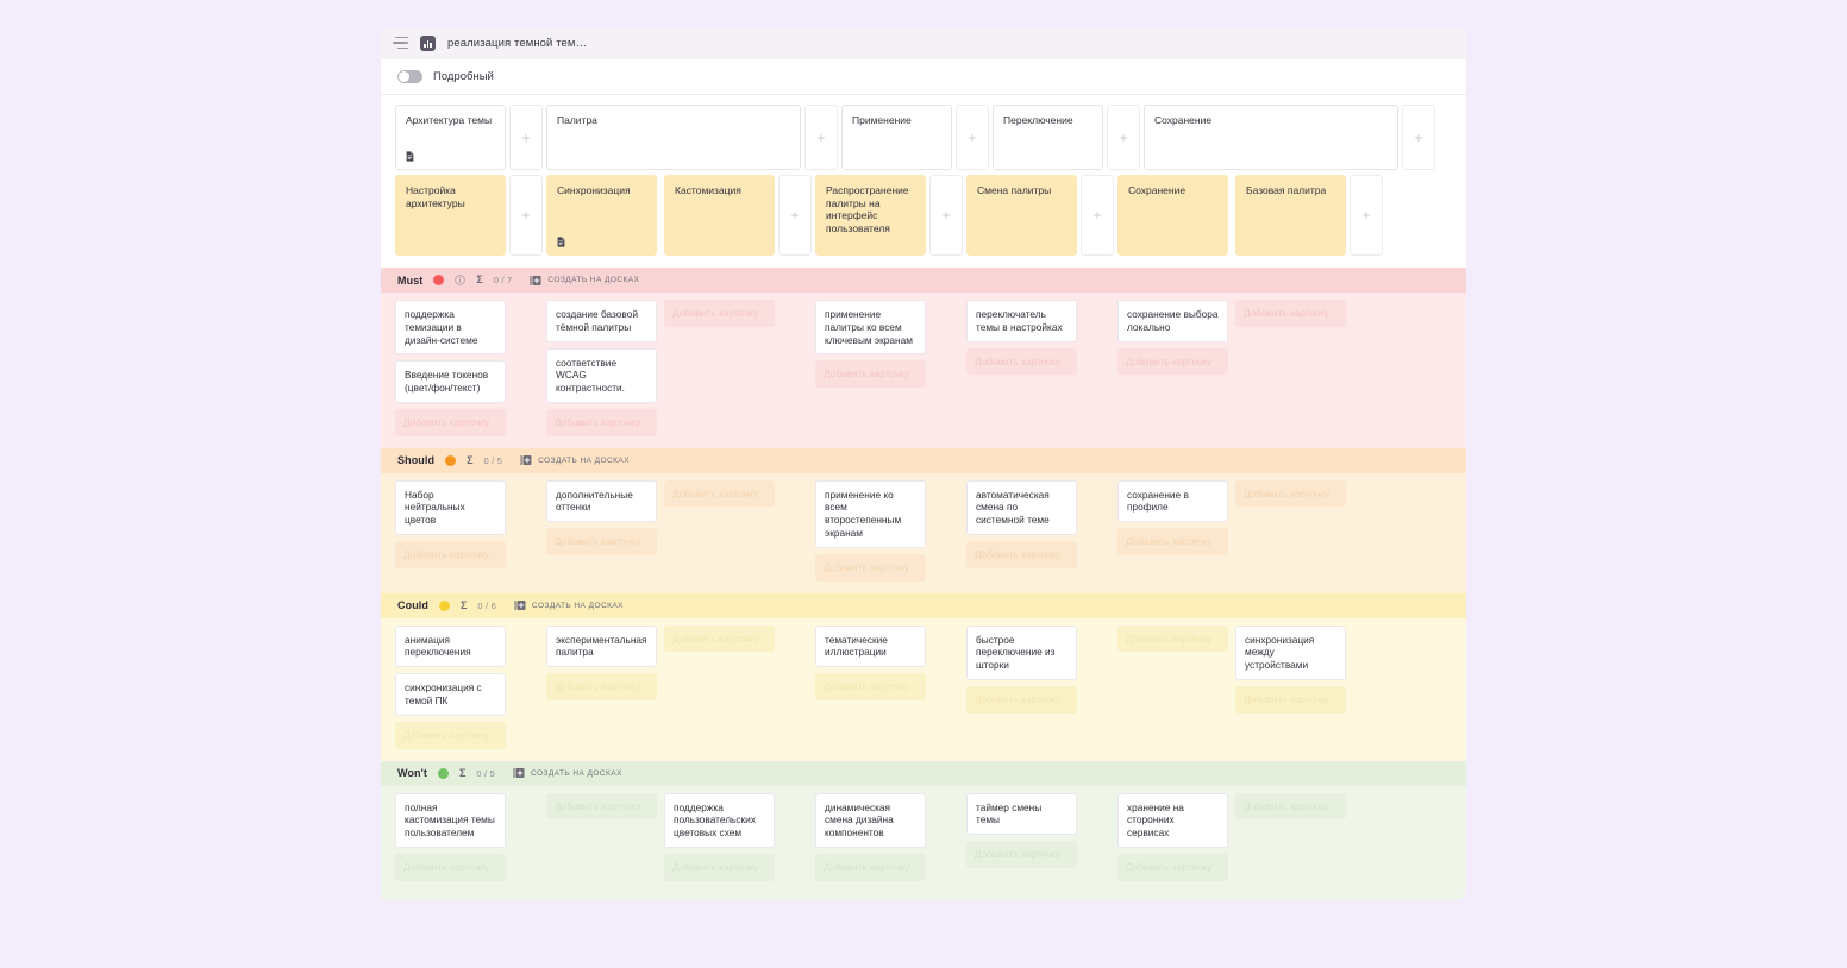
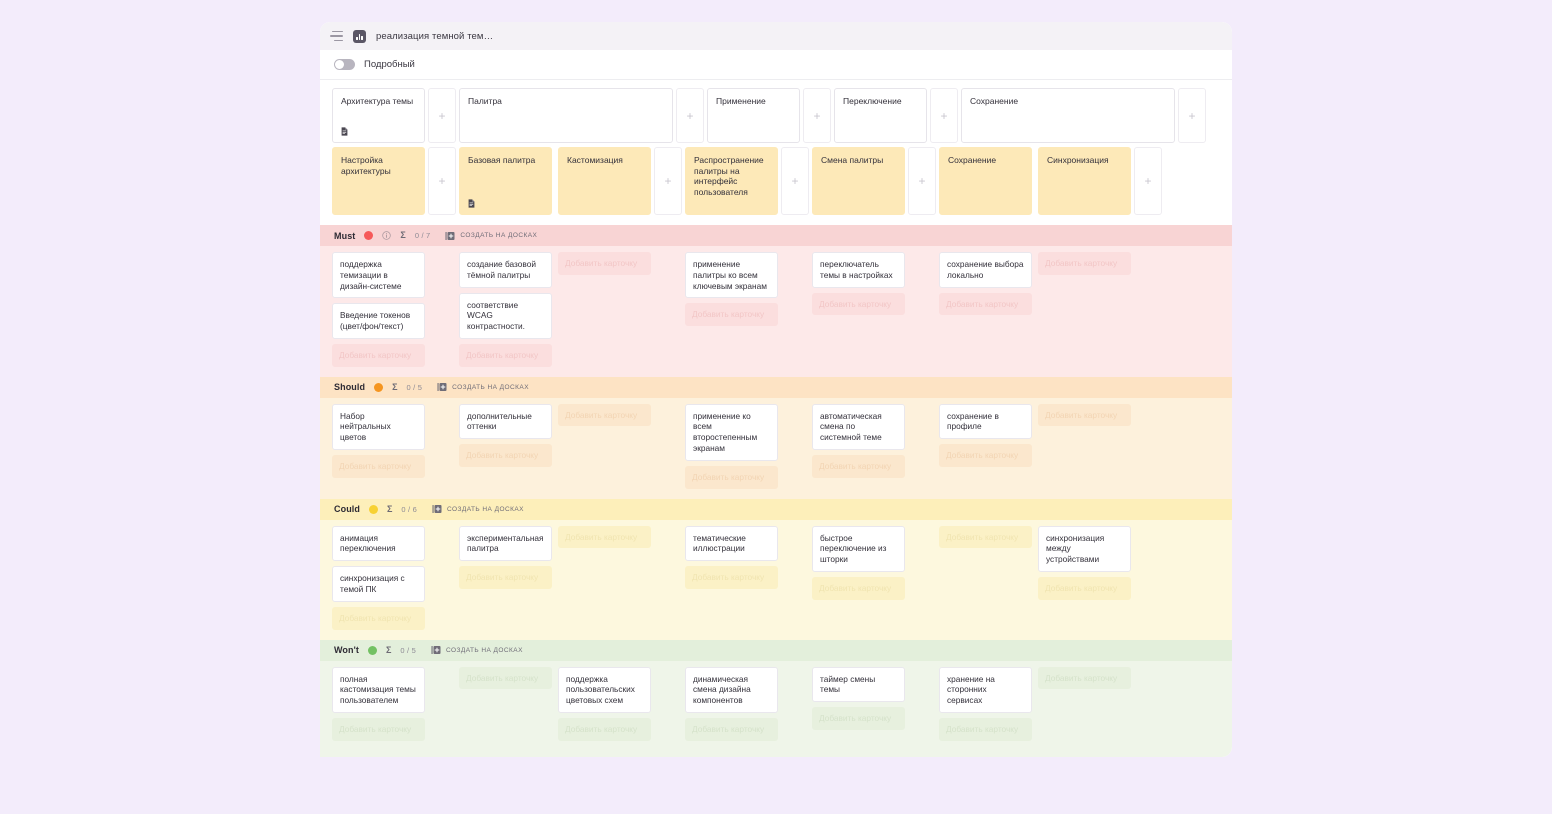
  реализация темной тем…
  Подробный
  Архитектура темы
  +
  Палитра
  +
  Применение
  +
  Переключение
  +
  Сохранение
  +
  Настройка архитектуры
  +
- Синхронизация
+ Базовая палитра
  Кастомизация
  +
  Распространение палитры на интерфейс пользователя
  +
  Смена палитры
  +
  Сохранение
- Базовая палитра
+ Синхронизация
  +
  Must
  Σ
  0 / 7
  поддержка темизации в дизайн-системе
  Введение токенов (цвет/фон/текст)
  создание базовой тёмной палитры
  соответствие WCAG контрастности.
  применение палитры ко всем ключевым экранам
  переключатель темы в настройках
  сохранение выбора локально
  Should
  Σ
  0 / 5
  Набор нейтральных цветов
  Добавить карточку
  дополнительные оттенки
  Добавить карточку
  Добавить карточку
  применение ко всем второстепенным экранам
  Добавить карточку
  автоматическая смена по системной теме
  Добавить карточку
  сохранение в профиле
  Добавить карточку
  Добавить карточку
  Could
  Σ
  0 / 6
  анимация переключения
  синхронизация с темой ПК
  экспериментальная палитра
  тематические иллюстрации
  быстрое переключение из шторки
  синхронизация между устройствами
  Won't
  Σ
  0 / 5
  полная кастомизация темы пользователем
  поддержка пользовательских цветовых схем
  динамическая смена дизайна компонентов
  таймер смены темы
  хранение на сторонних сервисах
